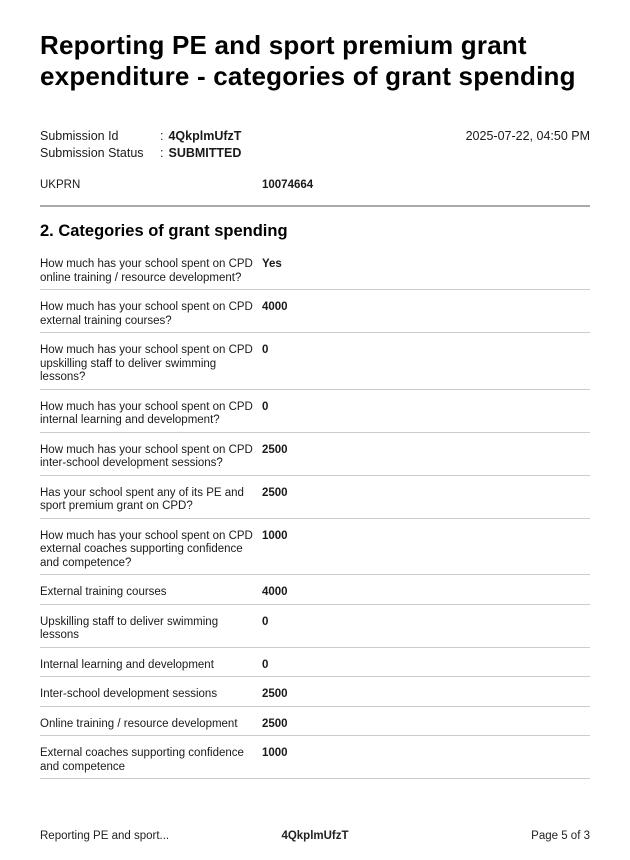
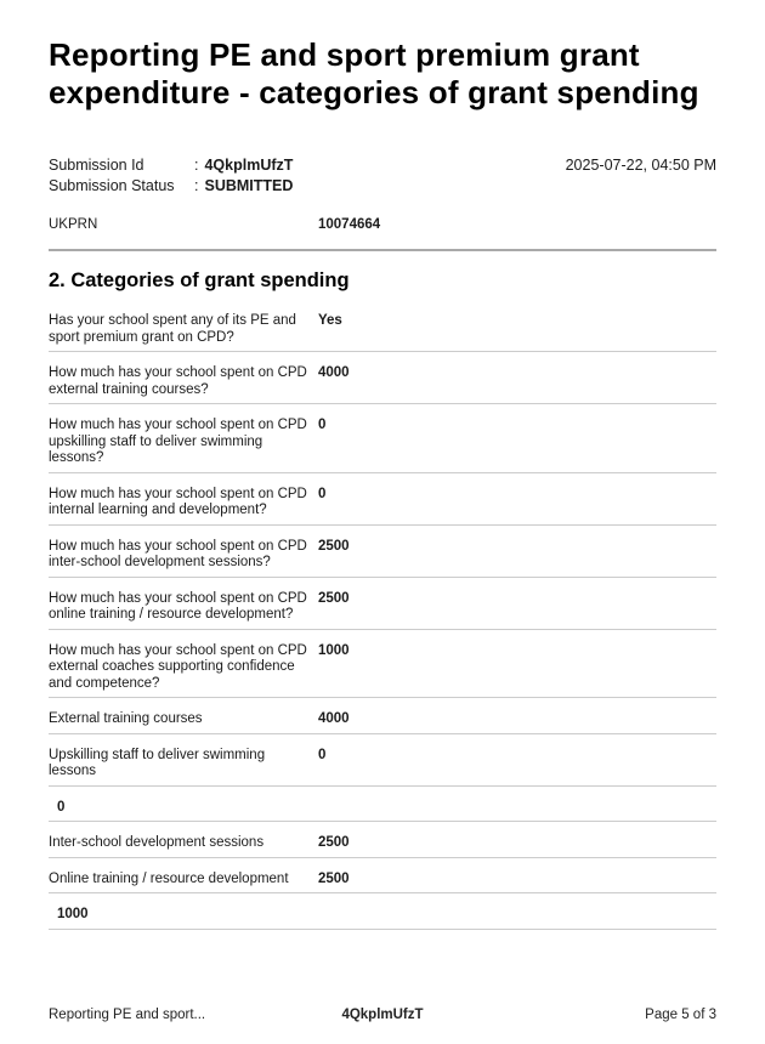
  Reporting PE and sport premium grant expenditure - categories of grant spending
  Submission Id
  :
  4QkplmUfzT
  Submission Status
  :
  SUBMITTED
  2025-07-22, 04:50 PM
  UKPRN
  10074664
  2. Categories of grant spending
- How much has your school spent on CPD online training / resource development?
+ Has your school spent any of its PE and sport premium grant on CPD?
  Yes
  How much has your school spent on CPD external training courses?
  4000
  How much has your school spent on CPD upskilling staff to deliver swimming lessons?
  0
  How much has your school spent on CPD internal learning and development?
  0
  How much has your school spent on CPD inter-school development sessions?
  2500
- Has your school spent any of its PE and sport premium grant on CPD?
+ How much has your school spent on CPD online training / resource development?
  2500
  How much has your school spent on CPD external coaches supporting confidence and competence?
  1000
  External training courses
  4000
  Upskilling staff to deliver swimming lessons
  0
- Internal learning and development
  0
  Inter-school development sessions
  2500
  Online training / resource development
  2500
- External coaches supporting confidence and competence
  1000
  Reporting PE and sport...
  4QkplmUfzT
  Page 5 of 3
